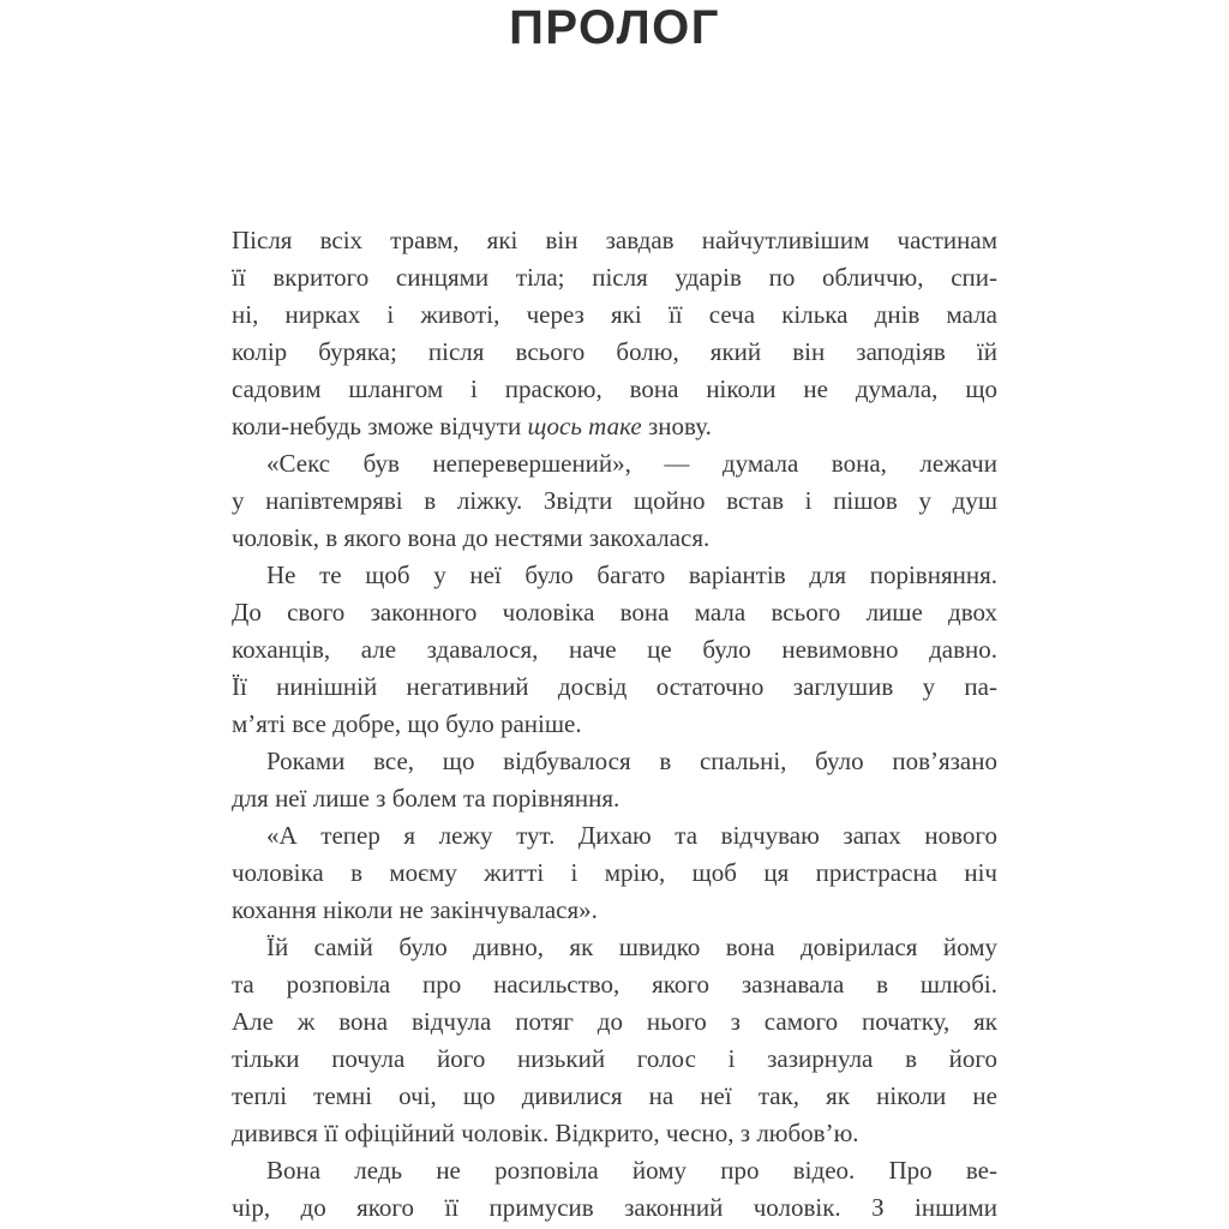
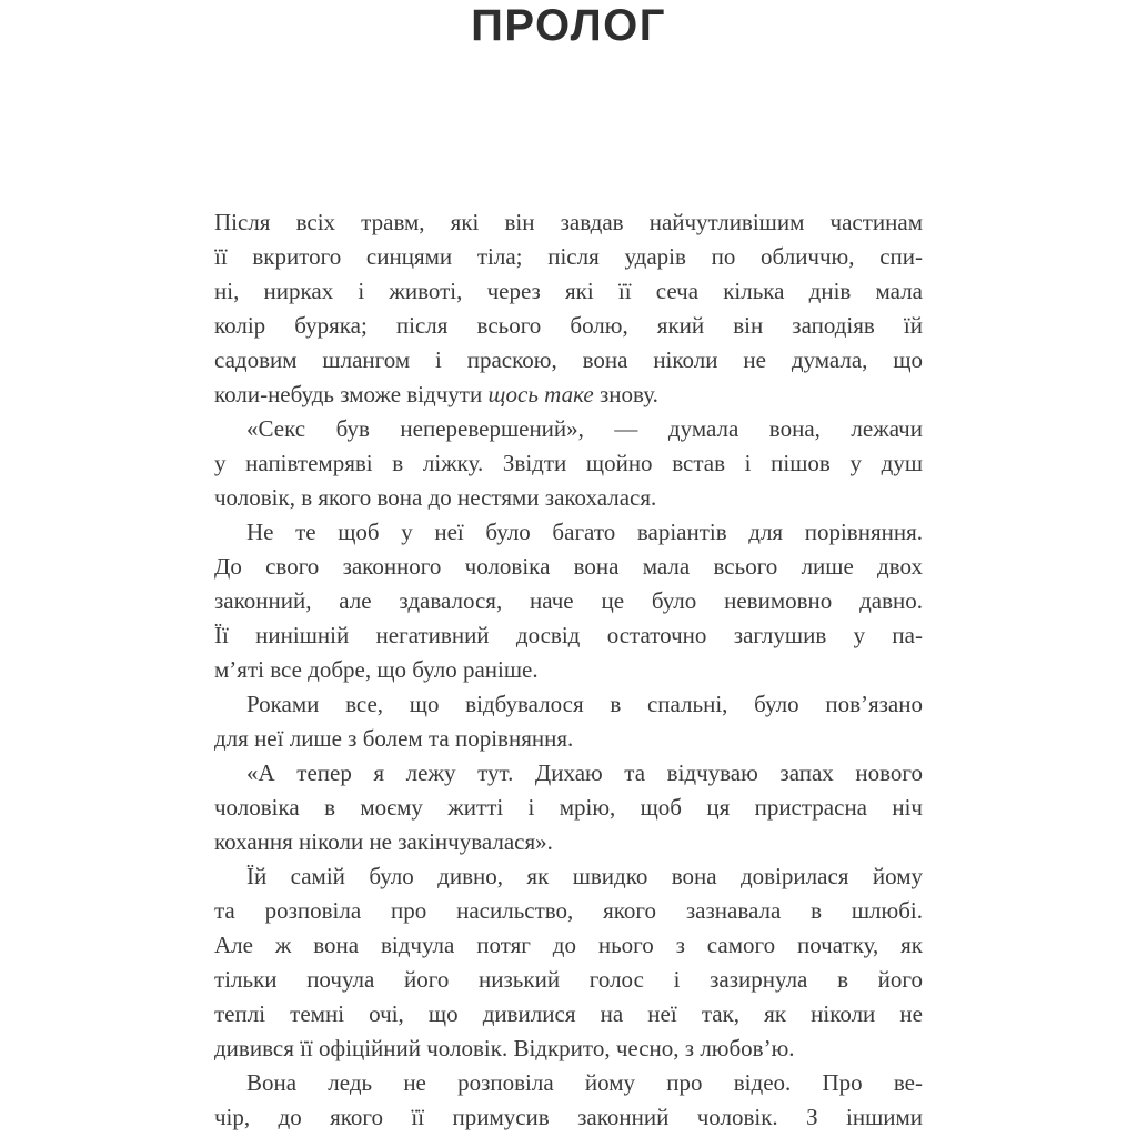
  ПРОЛОГ
  Після всіх травм, які він завдав найчутливішим частинам
  її вкритого синцями тіла; після ударів по обличчю, спи-
  ні, нирках і животі, через які її сеча кілька днів мала
  колір буряка; після всього болю, який він заподіяв їй
  садовим шлангом і праскою, вона ніколи не думала, що
  коли-небудь зможе відчути щось таке знову.
  «Секс був неперевершений», — думала вона, лежачи
  у напівтемряві в ліжку. Звідти щойно встав і пішов у душ
  чоловік, в якого вона до нестями закохалася.
  Не те щоб у неї було багато варіантів для порівняння.
  До свого законного чоловіка вона мала всього лише двох
- коханців, але здавалося, наче це було невимовно давно.
+ законний, але здавалося, наче це було невимовно давно.
  Її нинішній негативний досвід остаточно заглушив у па-
  м’яті все добре, що було раніше.
  Роками все, що відбувалося в спальні, було пов’язано
  для неї лише з болем та порівняння.
  «А тепер я лежу тут. Дихаю та відчуваю запах нового
  чоловіка в моєму житті і мрію, щоб ця пристрасна ніч
  кохання ніколи не закінчувалася».
  Їй самій було дивно, як швидко вона довірилася йому
  та розповіла про насильство, якого зазнавала в шлюбі.
  Але ж вона відчула потяг до нього з самого початку, як
  тільки почула його низький голос і зазирнула в його
  теплі темні очі, що дивилися на неї так, як ніколи не
  дивився її офіційний чоловік. Відкрито, чесно, з любов’ю.
  Вона ледь не розповіла йому про відео. Про ве-
  чір, до якого її примусив законний чоловік. З іншими
